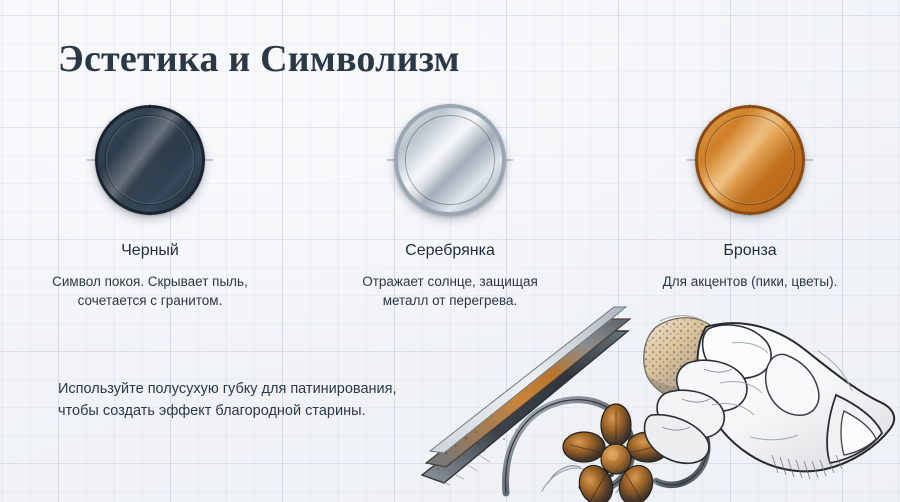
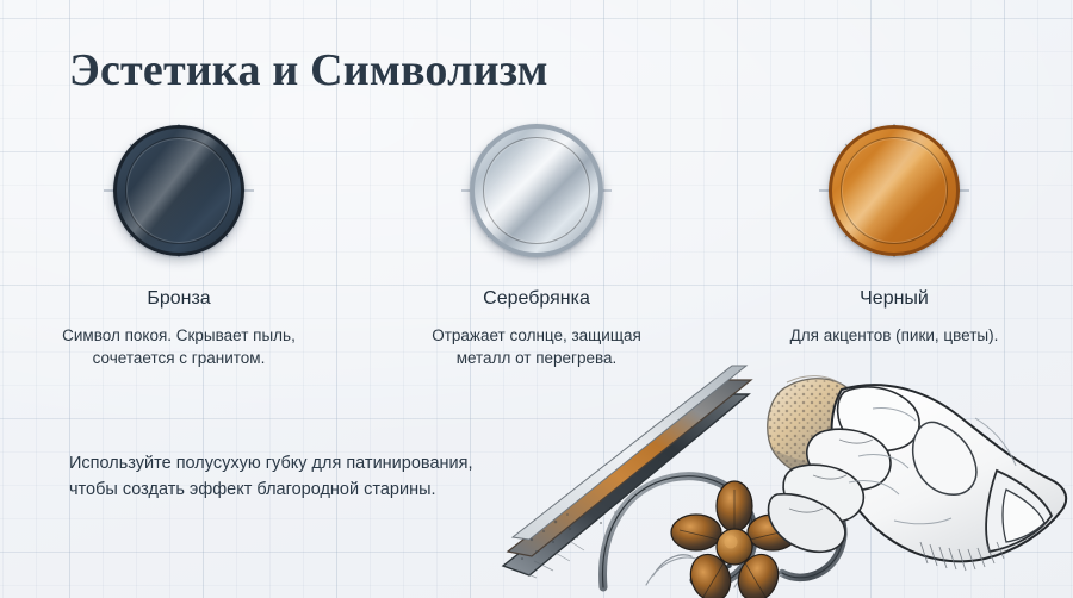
  Эстетика и Символизм
- Черный
+ Бронза
  Символ покоя. Скрывает пыль,
  сочетается с гранитом.
  Серебрянка
  Отражает солнце, защищая
  металл от перегрева.
- Бронза
+ Черный
  Для акцентов (пики, цветы).
  Используйте полусухую губку для патинирования,
  чтобы создать эффект благородной старины.
